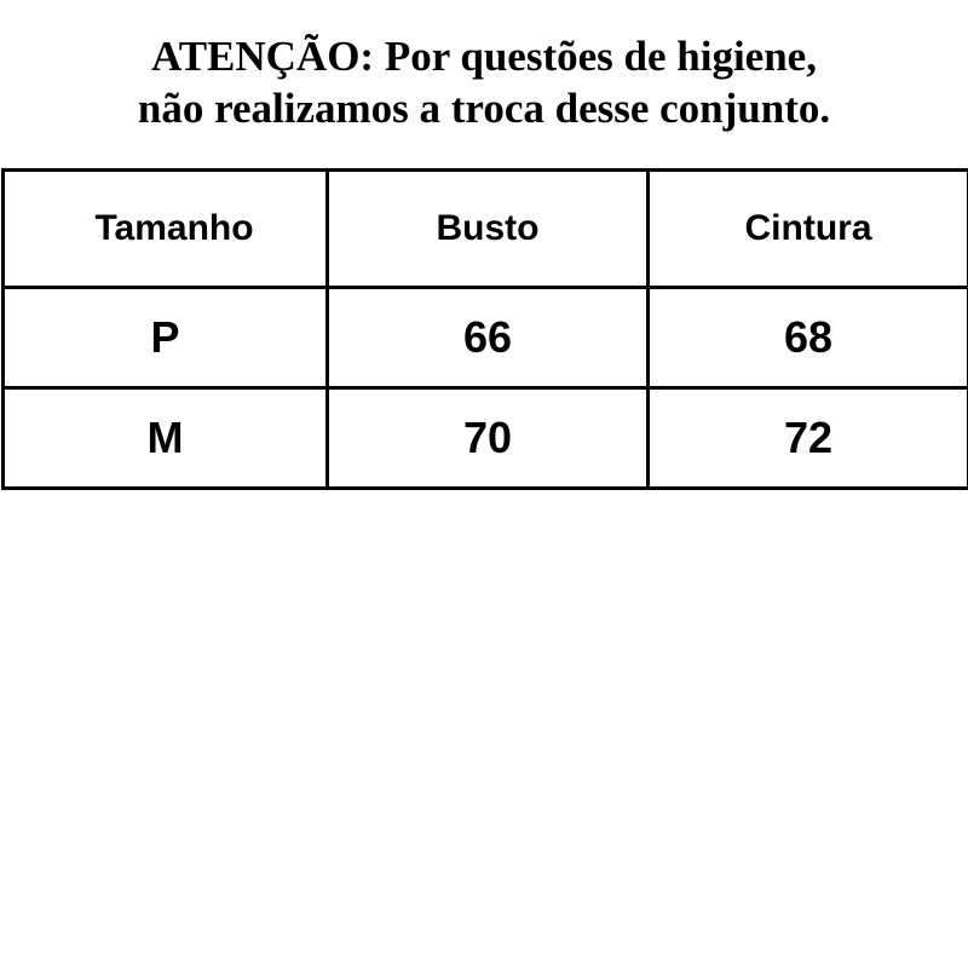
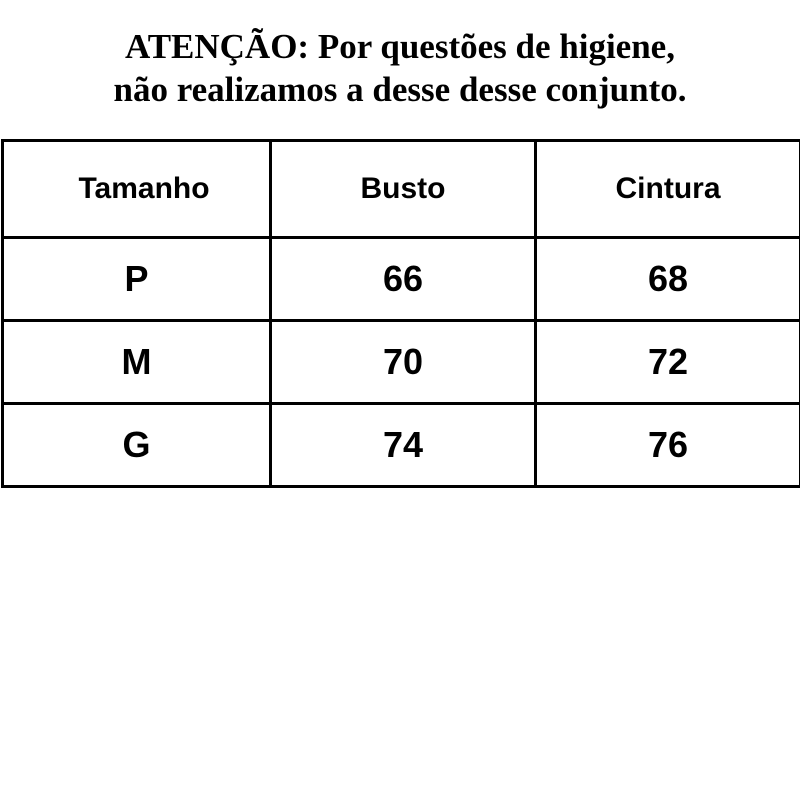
  ATENÇÃO: Por questões de higiene,
- não realizamos a troca desse conjunto.
+ não realizamos a desse desse conjunto.
  Tamanho	Busto	Cintura
  P	66	68
  M	70	72
+ G	74	76
